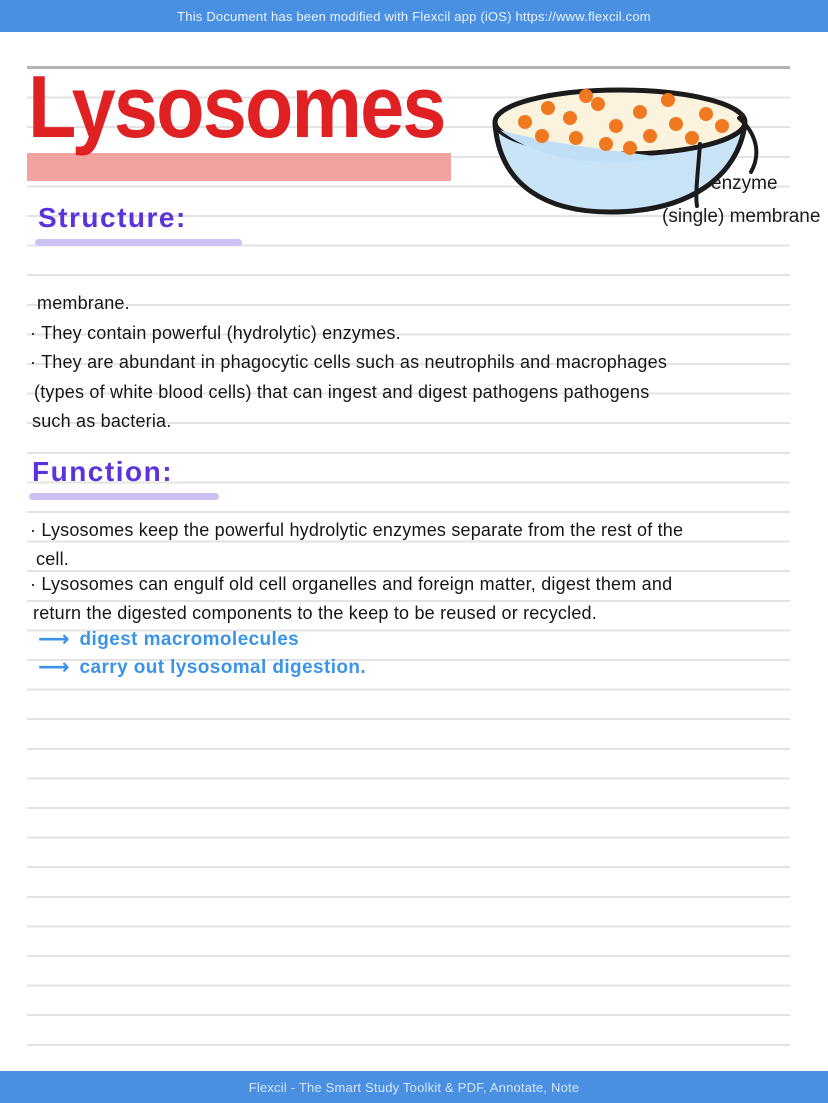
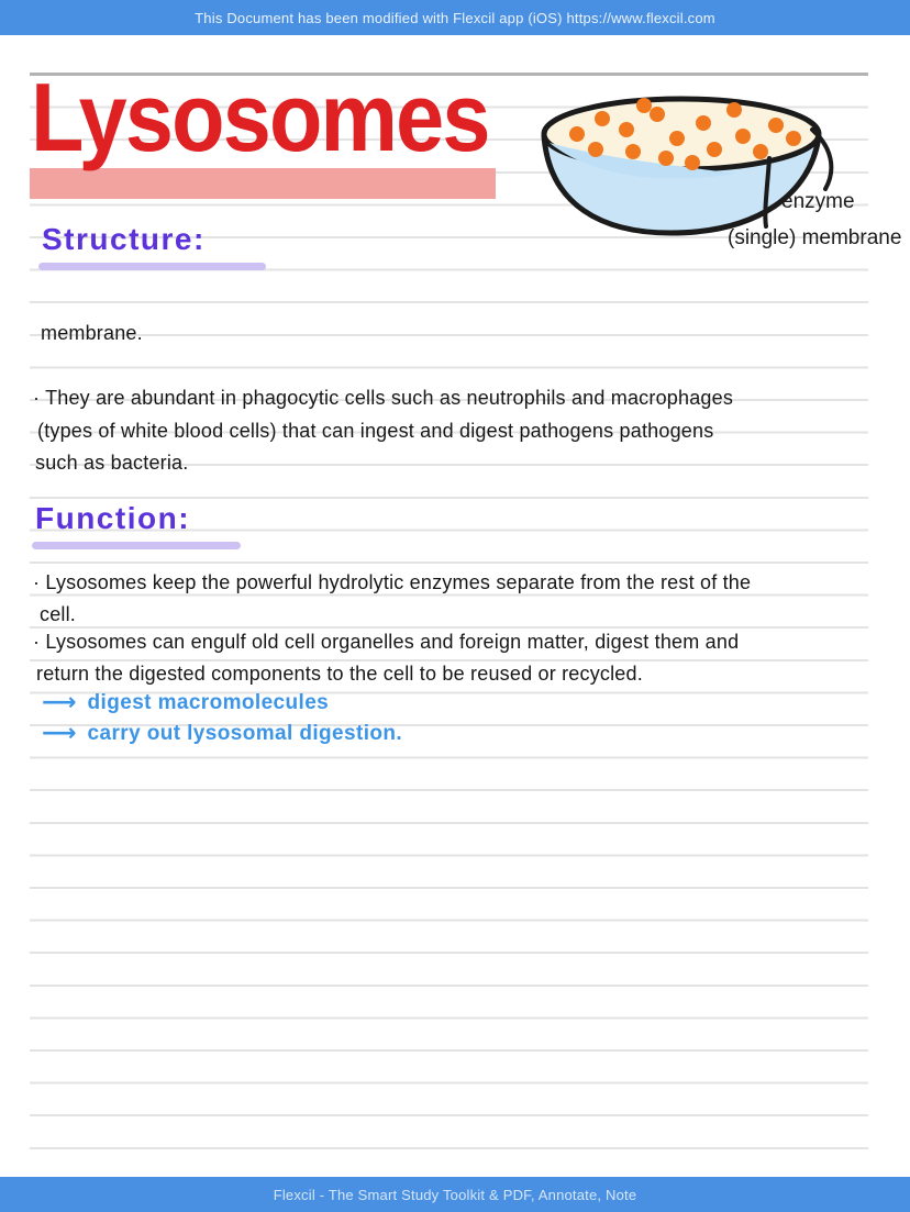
  This Document has been modified with Flexcil app (iOS) https://www.flexcil.com
  Lysosomes
  enzyme
  (single) membrane
  Structure:
  membrane.
- · They contain powerful (hydrolytic) enzymes.
  · They are abundant in phagocytic cells such as neutrophils and macrophages
  (types of white blood cells) that can ingest and digest pathogens pathogens
  such as bacteria.
  Function:
  · Lysosomes keep the powerful hydrolytic enzymes separate from the rest of the
  cell.
  · Lysosomes can engulf old cell organelles and foreign matter, digest them and
- return the digested components to the keep to be reused or recycled.
+ return the digested components to the cell to be reused or recycled.
  ⟶
  digest macromolecules
  ⟶
  carry out lysosomal digestion.
  Flexcil - The Smart Study Toolkit & PDF, Annotate, Note
